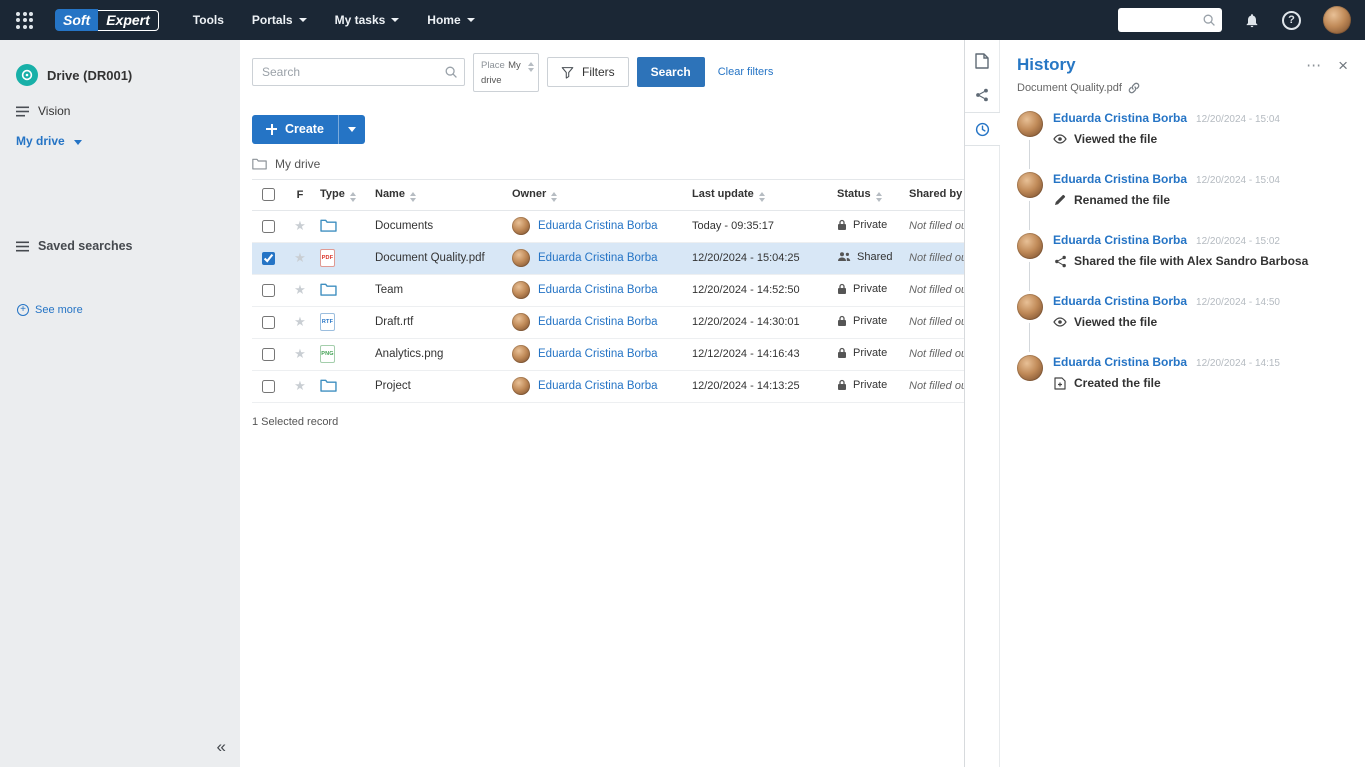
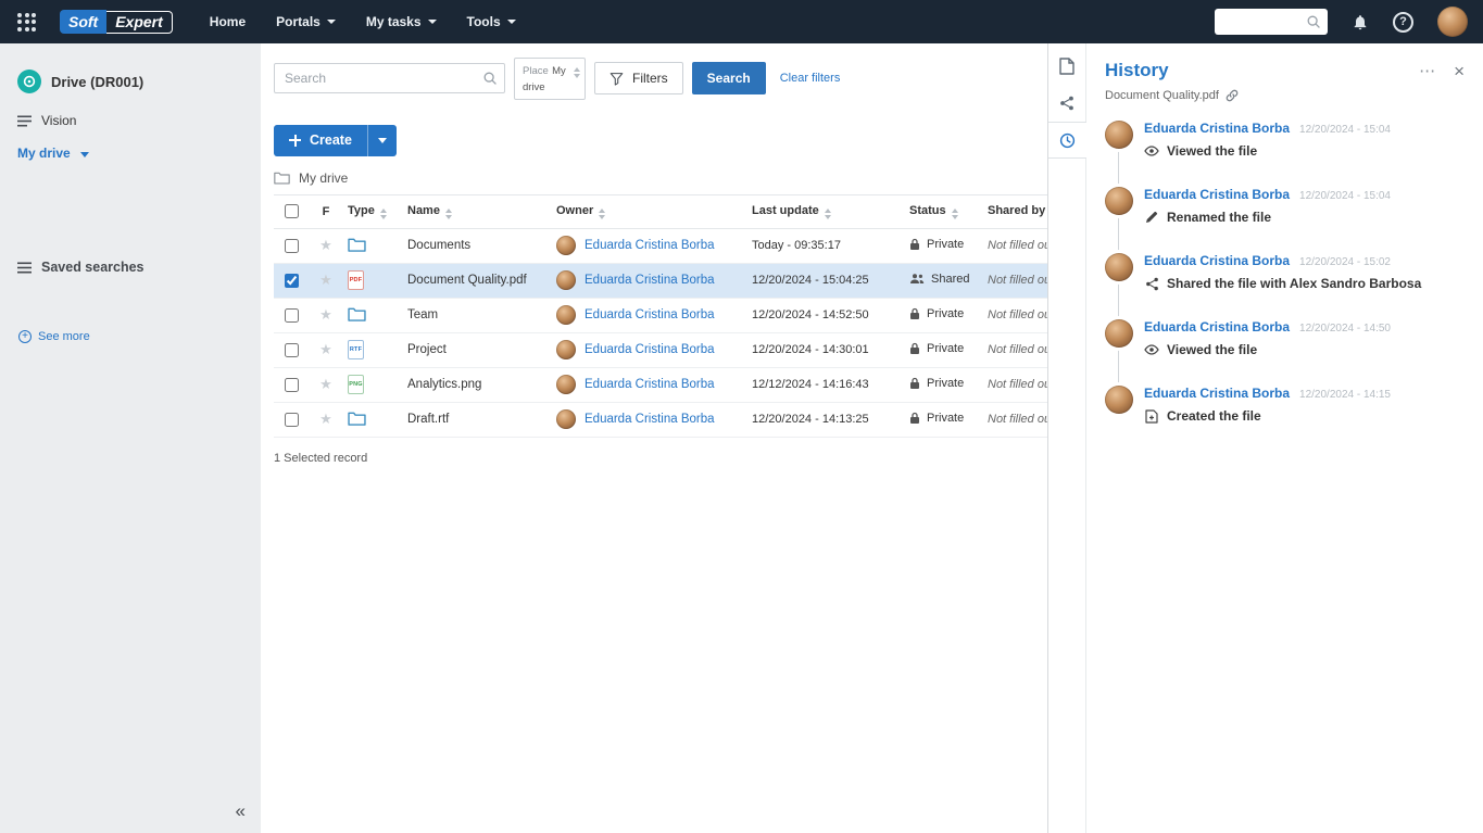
  Soft
  Expert
- Tools
+ Home
  Portals
  My tasks
- Home
+ Tools
  ?
  Drive (DR001)
  Vision
  My drive
  Saved searches
  +
  See more
  «
  Search
  Place My drive
  Filters
  Search
  Clear filters
  Create
  My drive
  	F	Type	Name	Owner	Last update	Status	Shared by
  			Documents	Eduarda Cristina Borba	Today - 09:35:17	Private	Not filled o
  			Document Quality.pdf	Eduarda Cristina Borba	12/20/2024 - 15:04:25	Shared	Not filled o
  			Team	Eduarda Cristina Borba	12/20/2024 - 14:52:50	Private	Not filled o
- 			Draft.rtf	Eduarda Cristina Borba	12/20/2024 - 14:30:01	Private	Not filled o
+ 			Project	Eduarda Cristina Borba	12/20/2024 - 14:30:01	Private	Not filled o
  			Analytics.png	Eduarda Cristina Borba	12/12/2024 - 14:16:43	Private	Not filled o
- 			Project	Eduarda Cristina Borba	12/20/2024 - 14:13:25	Private	Not filled o
+ 			Draft.rtf	Eduarda Cristina Borba	12/20/2024 - 14:13:25	Private	Not filled o
  1 Selected record
  History
  ⋯
  ×
  Document Quality.pdf
  Eduarda Cristina Borba
  12/20/2024 - 15:04
  Viewed the file
  Eduarda Cristina Borba
  12/20/2024 - 15:04
  Renamed the file
  Eduarda Cristina Borba
  12/20/2024 - 15:02
  Shared the file with Alex Sandro Barbosa
  Eduarda Cristina Borba
  12/20/2024 - 14:50
  Viewed the file
  Eduarda Cristina Borba
  12/20/2024 - 14:15
  Created the file
